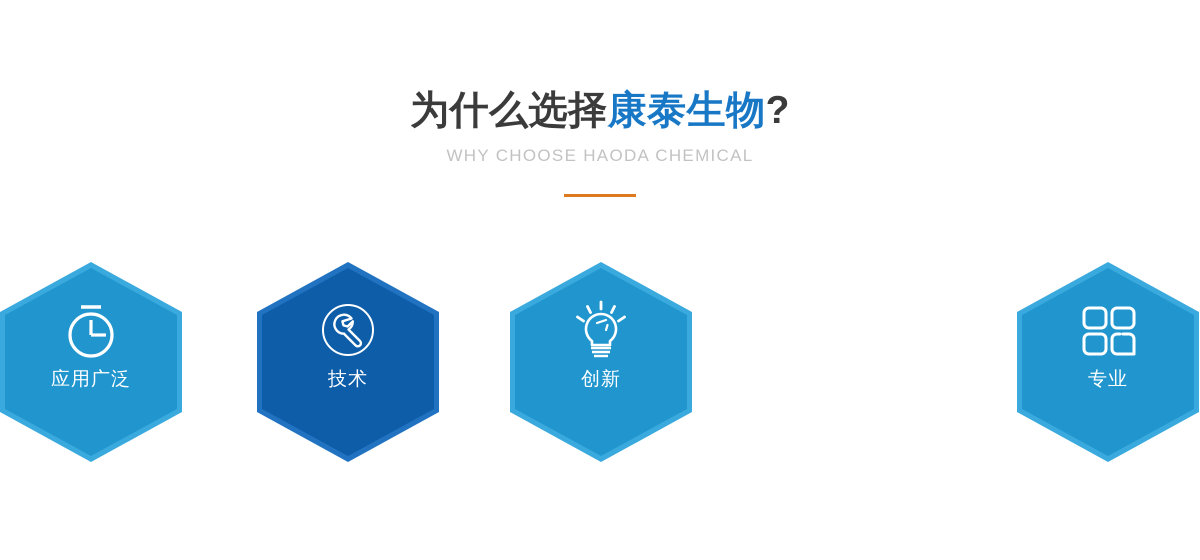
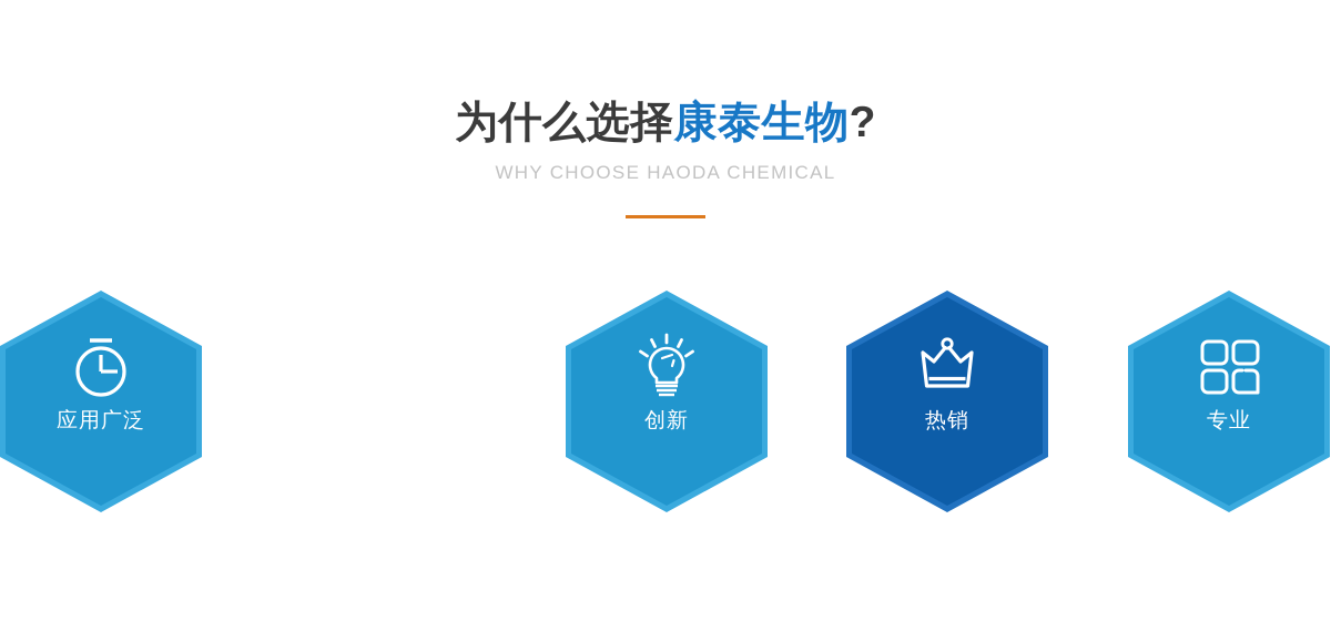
  为什么选择康泰生物?
  WHY CHOOSE HAODA CHEMICAL
  应用广泛
- 技术
  创新
+ 热销
  专业
